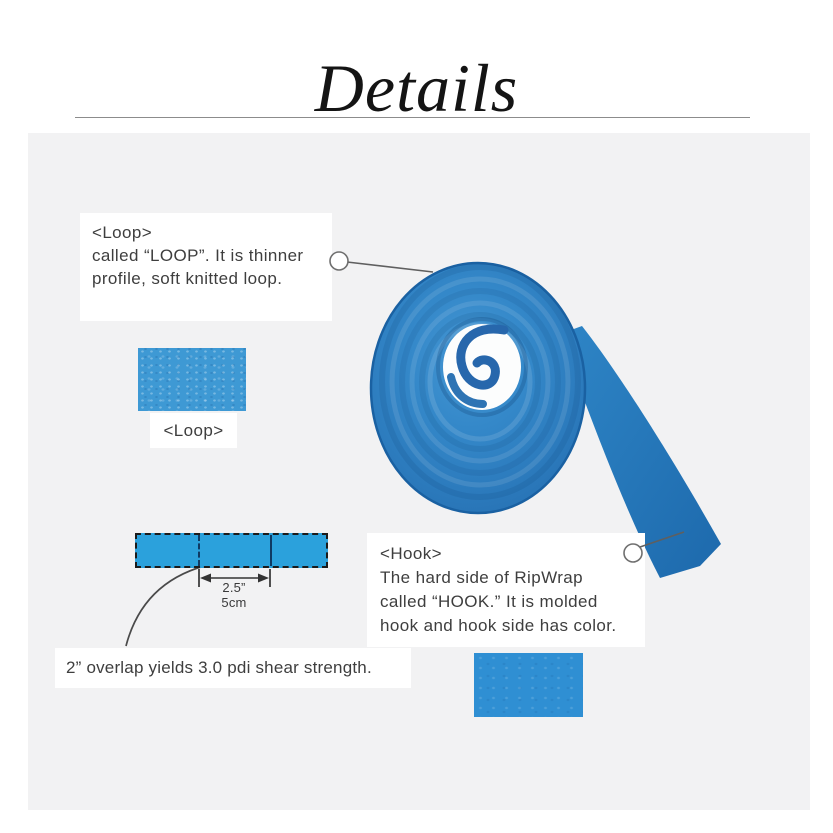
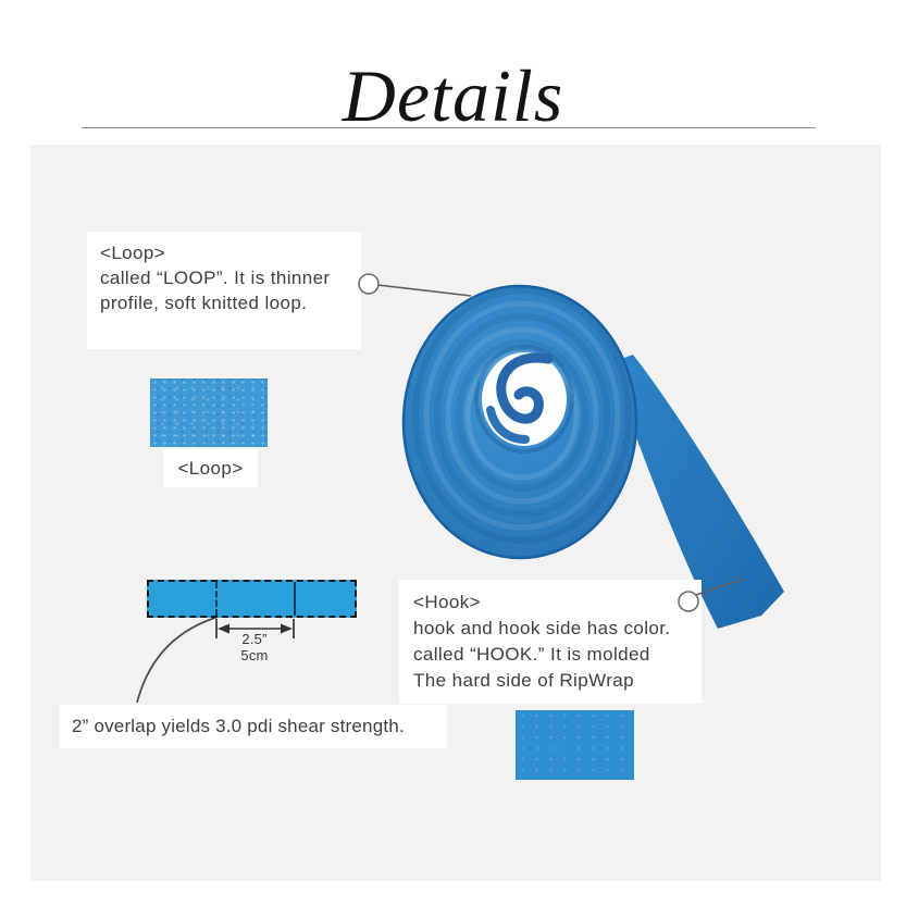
  Details
  <Loop>
  called “LOOP”. It is thinner
  profile, soft knitted loop.
  <Loop>
  2.5”
  5cm
  2” overlap yields 3.0 pdi shear strength.
  <Hook>
- The hard side of RipWrap
+ hook and hook side has color.
  called “HOOK.” It is molded
- hook and hook side has color.
+ The hard side of RipWrap
